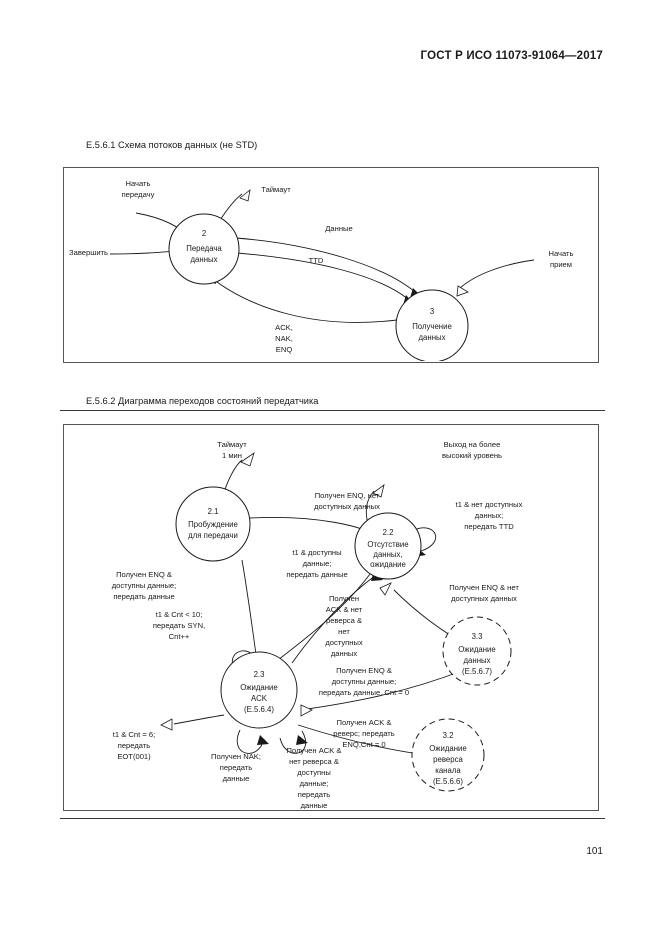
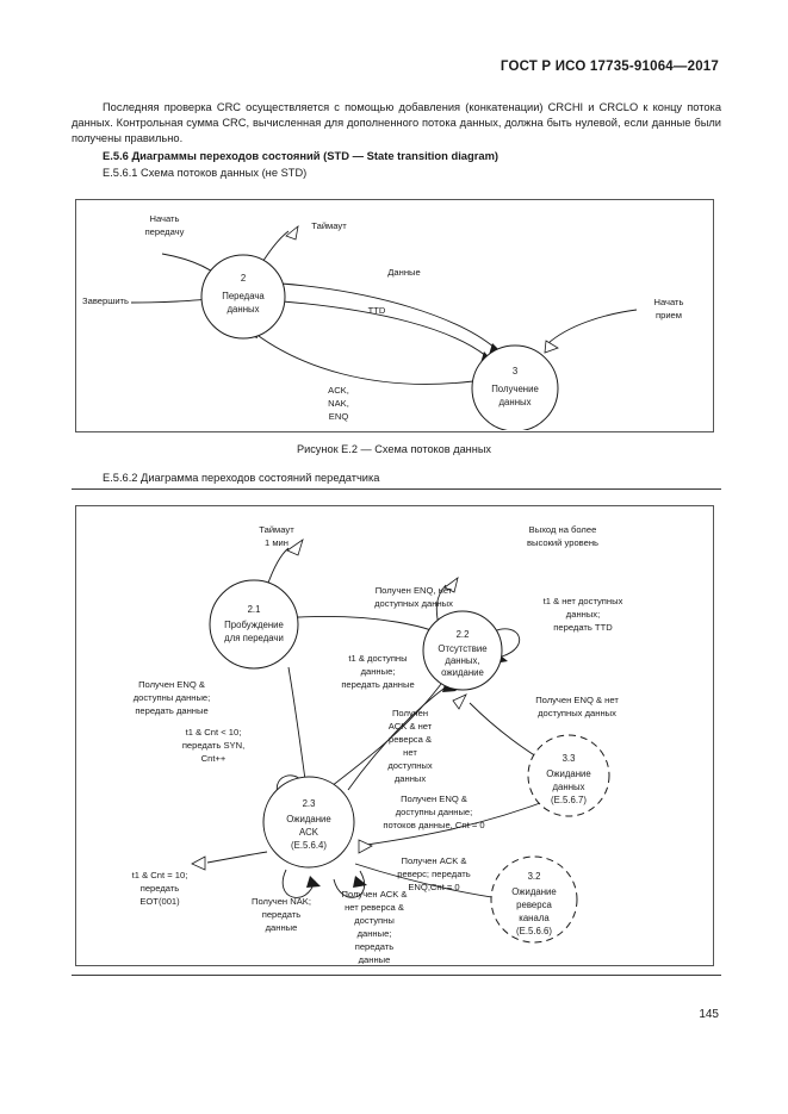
- ГОСТ Р ИСО 11073-91064—2017
+ ГОСТ Р ИСО 17735-91064—2017
+ Последняя проверка CRC осуществляется с помощью добавления (конкатенации) CRCHI и CRCLO к концу потока данных. Контрольная сумма CRC, вычисленная для дополненного потока данных, должна быть нулевой, если данные были получены правильно.
+ Е.5.6 Диаграммы переходов состояний (STD — State transition diagram)
  Е.5.6.1 Схема потоков данных (не STD)
  2
  Передача
  данных
  3
  Получение
  данных
  Начать
  передачу
  Таймаут
  Завершить
  Данные
  TTD
  Начать
  прием
  ACK,
  NAK,
  ENQ
+ Рисунок Е.2 — Схема потоков данных
  Е.5.6.2 Диаграмма переходов состояний передатчика
  2.1
  Пробуждение
  для передачи
  2.2
  Отсутствие
  данных,
  ожидание
  2.3
  Ожидание
  ACK
  (Е.5.6.4)
  3.3
  Ожидание
  данных
  (Е.5.6.7)
  3.2
  Ожидание
  реверса
  канала
  (Е.5.6.6)
  Таймаут
  1 мин
  Выход на более
  высокий уровень
  Получен ENQ, нет
  доступных данных
  t1 & нет доступных
  данных;
  передать TTD
  t1 & доступны
  данные;
  передать данные
  Получен ENQ &
  доступны данные;
  передать данные
  Получен ENQ & нет
  доступных данных
  t1 & Cnt < 10;
  передать SYN,
  Cnt++
  Получен
  ACK & нет
  реверса &
  нет
  доступных
  данных
  Получен ENQ &
  доступны данные;
- передать данные, Cnt = 0
+ потоков данные, Cnt = 0
  Получен ACK &
  реверс; передать
  ENQ,Cnt = 0
- t1 & Cnt = 6;
+ t1 & Cnt = 10;
  передать
  EOT(001)
  Получен NAK;
  передать
  данные
  Получен ACK &
  нет реверса &
  доступны
  данные;
  передать
  данные
- 101
+ 145
